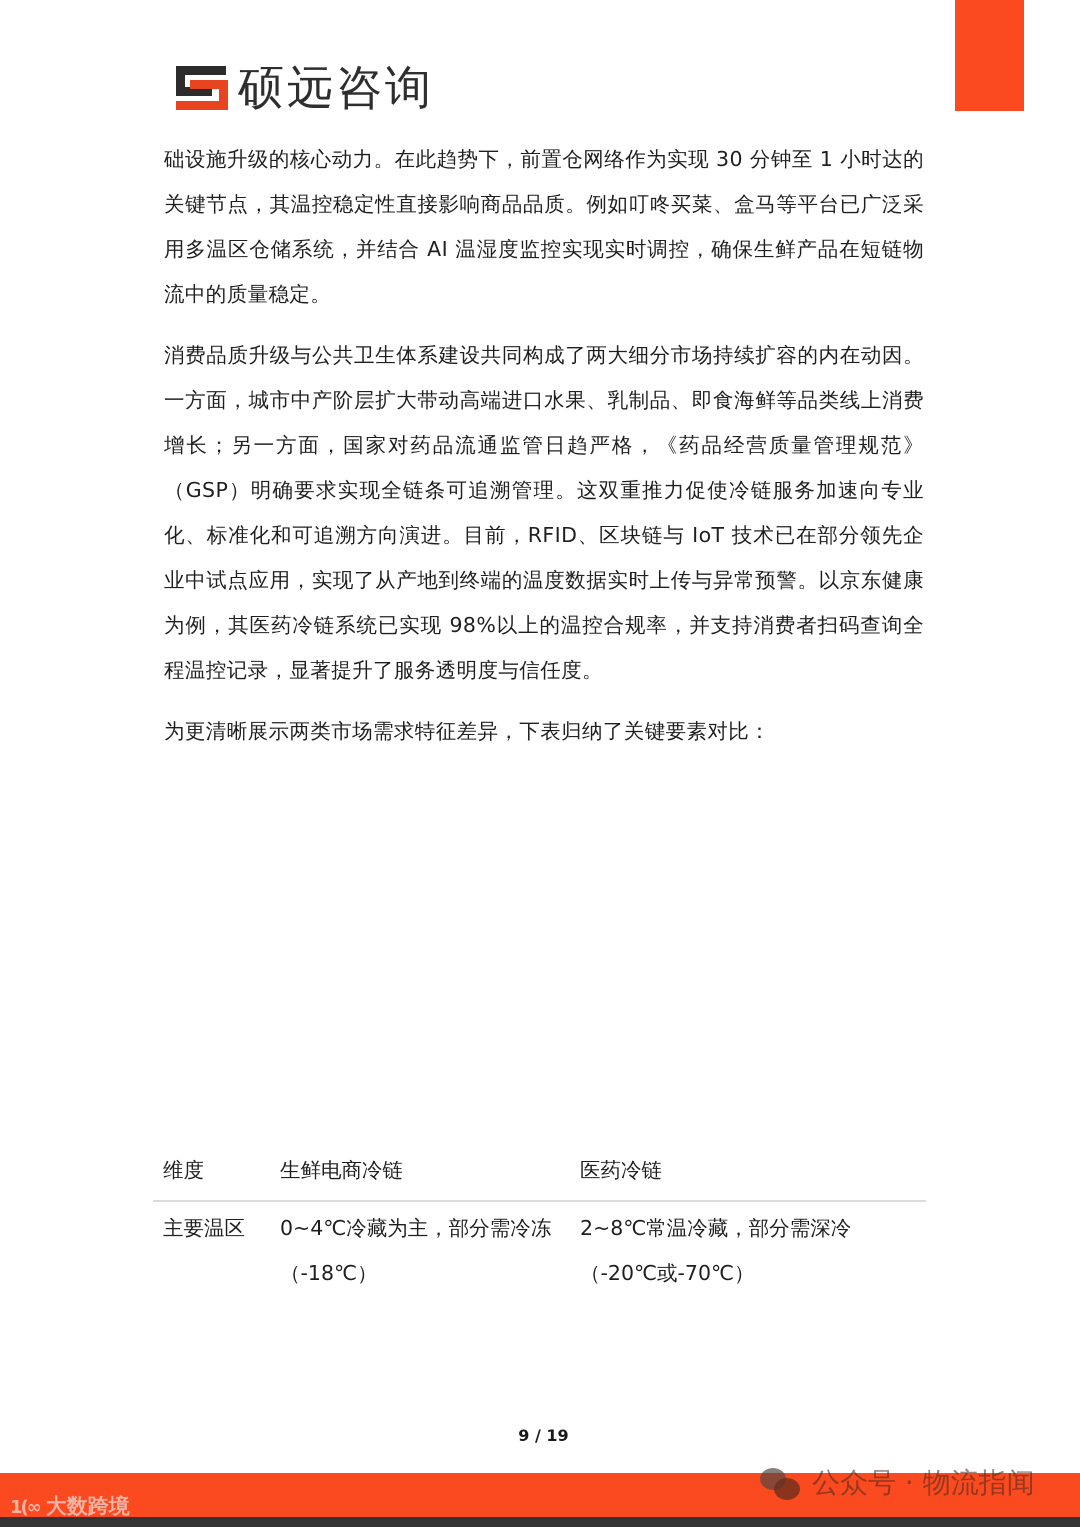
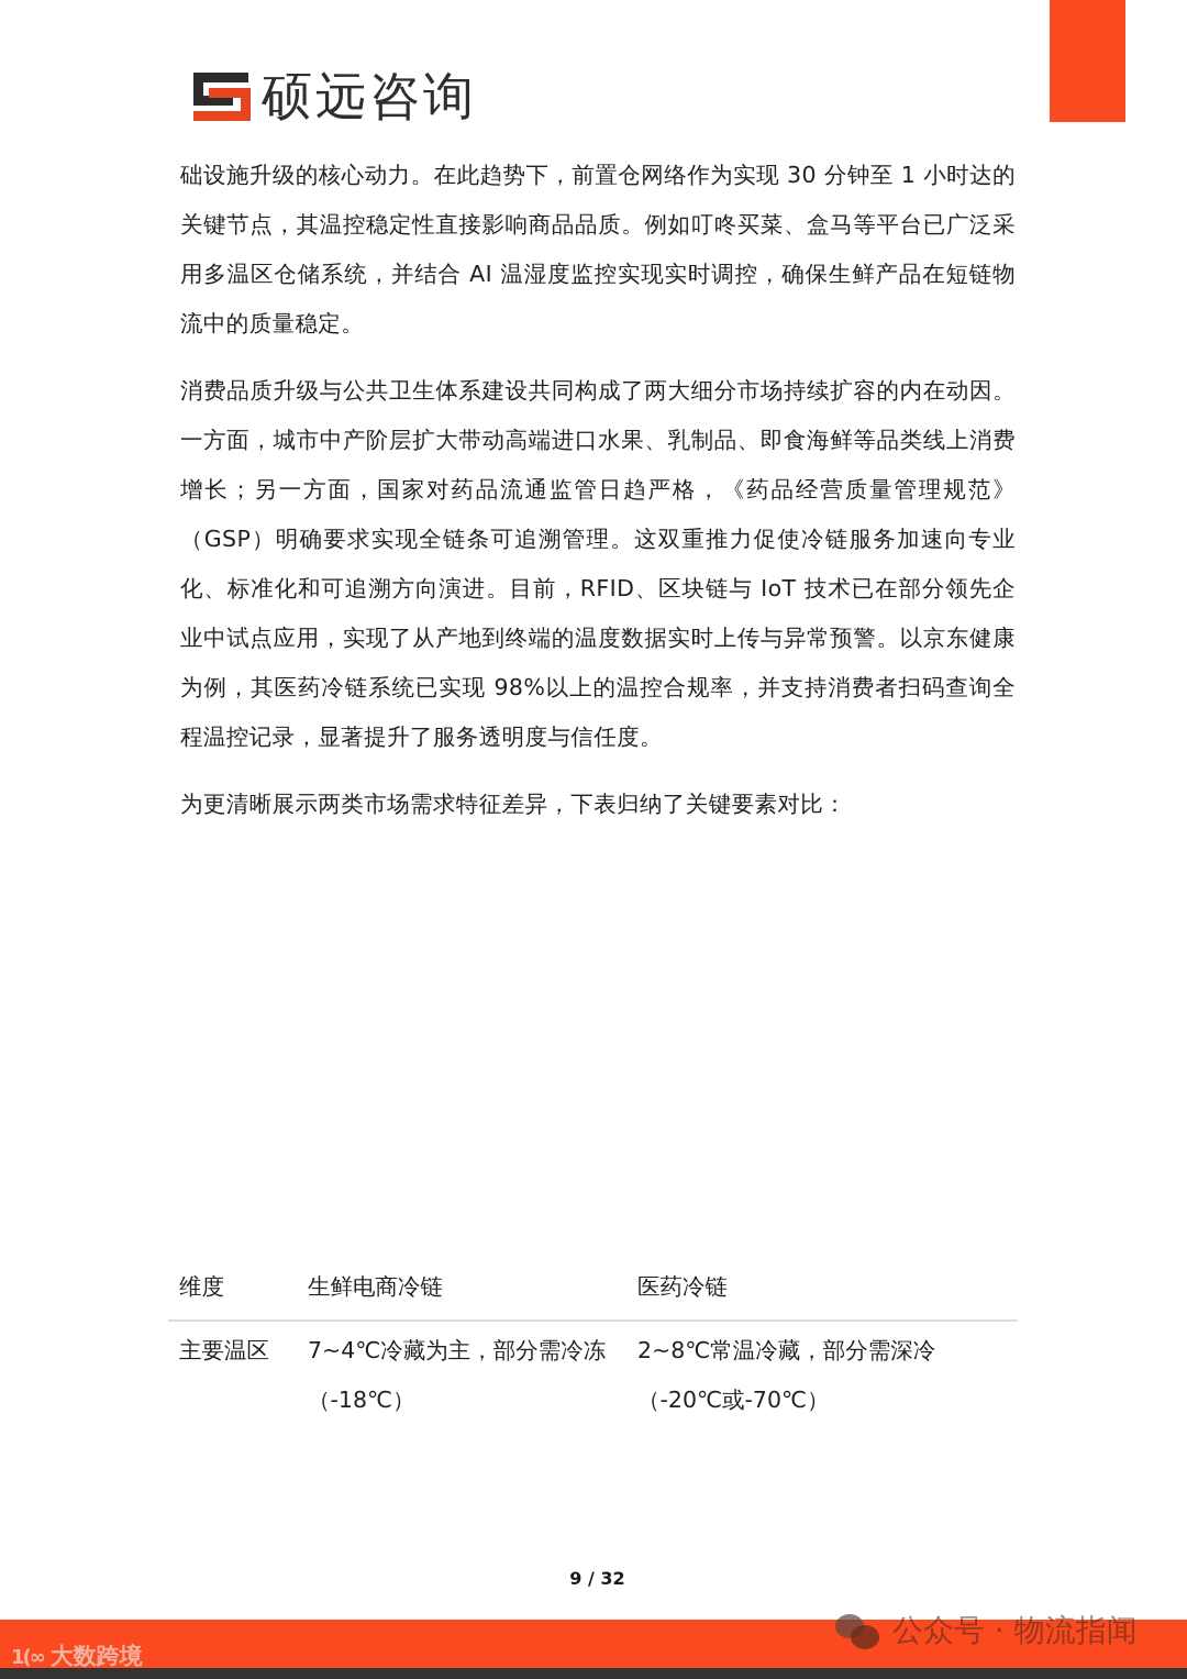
  硕远咨询
  础设施升级的核心动力。在此趋势下，前置仓网络作为实现 30 分钟至 1 小时达的关键节点，其温控稳定性直接影响商品品质。例如叮咚买菜、盒马等平台已广泛采用多温区仓储系统，并结合 AI 温湿度监控实现实时调控，确保生鲜产品在短链物流中的质量稳定。
  消费品质升级与公共卫生体系建设共同构成了两大细分市场持续扩容的内在动因。一方面，城市中产阶层扩大带动高端进口水果、乳制品、即食海鲜等品类线上消费增长；另一方面，国家对药品流通监管日趋严格，《药品经营质量管理规范》（GSP）明确要求实现全链条可追溯管理。这双重推力促使冷链服务加速向专业化、标准化和可追溯方向演进。目前，RFID、区块链与 IoT 技术已在部分领先企业中试点应用，实现了从产地到终端的温度数据实时上传与异常预警。以京东健康为例，其医药冷链系统已实现 98%以上的温控合规率，并支持消费者扫码查询全程温控记录，显著提升了服务透明度与信任度。
  为更清晰展示两类市场需求特征差异，下表归纳了关键要素对比：
  维度	生鲜电商冷链	医药冷链
- 主要温区	0~4℃冷藏为主，部分需冷冻（-18℃）	2~8℃常温冷藏，部分需深冷（-20℃或-70℃）
+ 主要温区	7~4℃冷藏为主，部分需冷冻（-18℃）	2~8℃常温冷藏，部分需深冷（-20℃或-70℃）
- 9 / 19
+ 9 / 32
  1(∞
  大数跨境
  公众号 · 物流指闻
